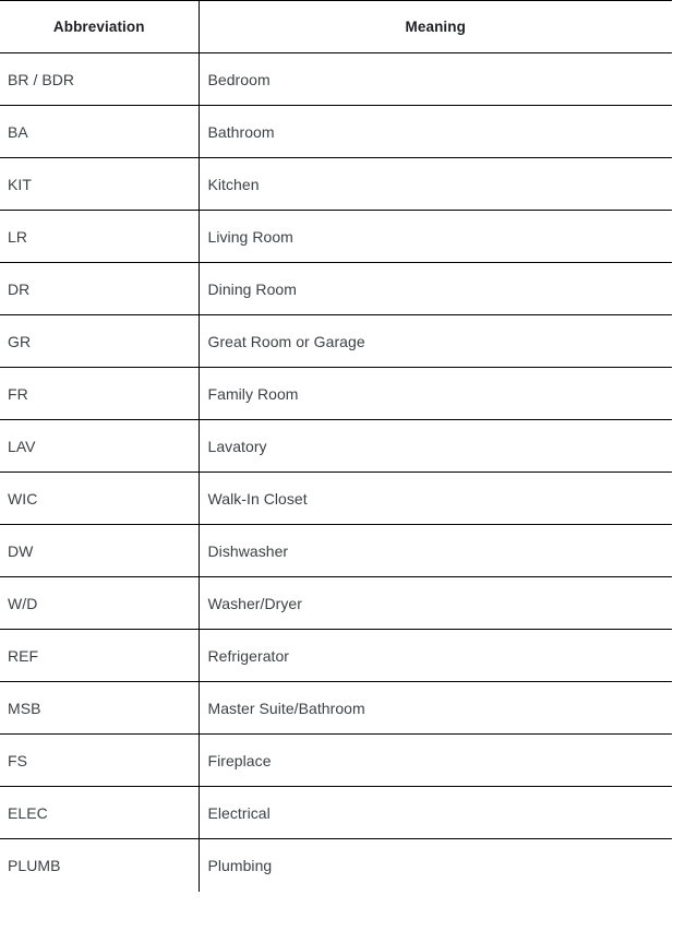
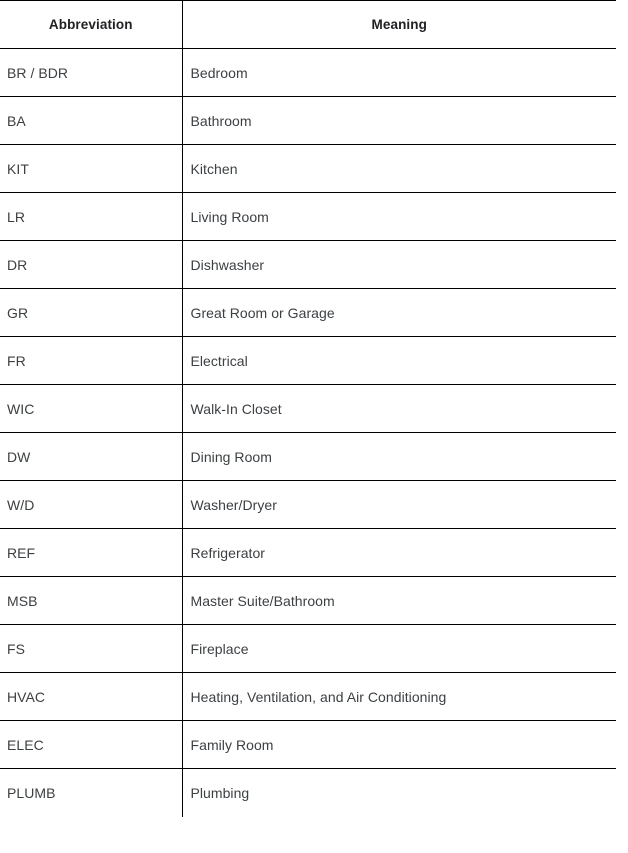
  Abbreviation	Meaning
  BR / BDR	Bedroom
  BA	Bathroom
  KIT	Kitchen
  LR	Living Room
- DR	Dining Room
+ DR	Dishwasher
  GR	Great Room or Garage
- FR	Family Room
+ FR	Electrical
- LAV	Lavatory
  WIC	Walk-In Closet
- DW	Dishwasher
+ DW	Dining Room
  W/D	Washer/Dryer
  REF	Refrigerator
  MSB	Master Suite/Bathroom
  FS	Fireplace
+ HVAC	Heating, Ventilation, and Air Conditioning
- ELEC	Electrical
+ ELEC	Family Room
  PLUMB	Plumbing
